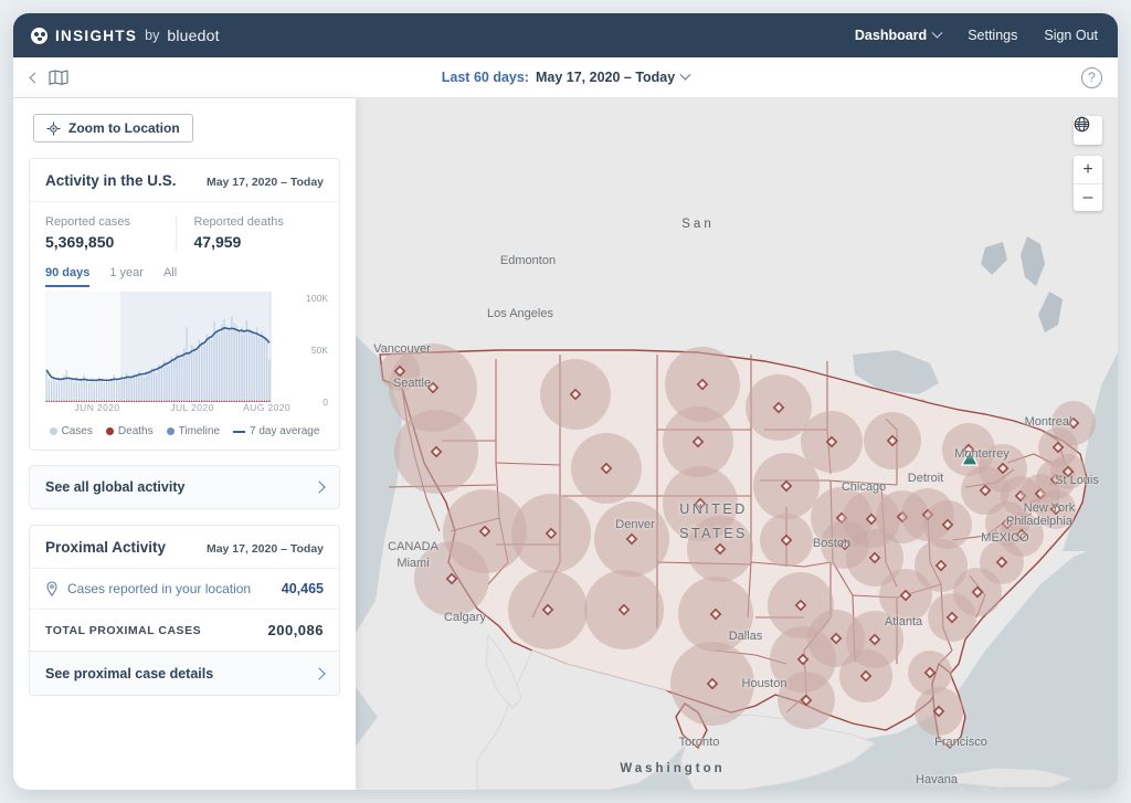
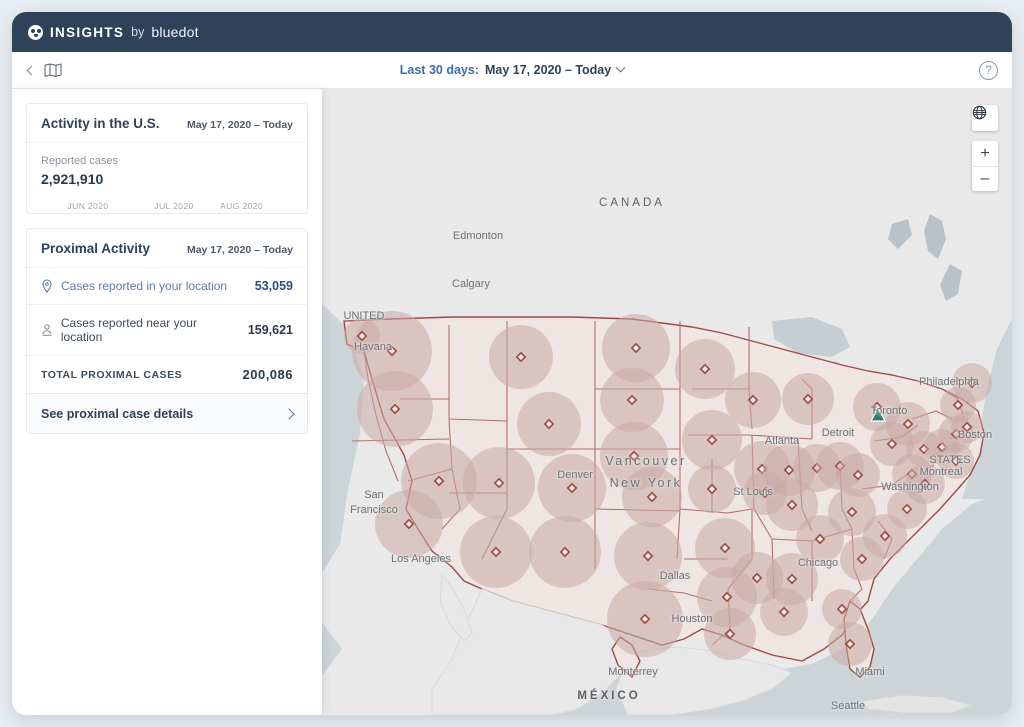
  INSIGHTS
  by
  bluedot
- Dashboard
- Settings
- Sign Out
- Last 60 days:
+ Last 30 days:
  May 17, 2020 – Today
  ?
- San
+ CANADA
- UNITED
+ Vancouver
- STATES
+ New York
- Washington
+ MÉXICO
  Edmonton
- Los Angeles
+ Calgary
- Vancouver
+ UNITED
- Seattle
+ Havana
- CANADA
+ San
- Miami
+ Francisco
- Calgary
+ Los Angeles
  Denver
  Dallas
  Houston
- Boston
+ St Louis
- Chicago
+ Atlanta
  Detroit
- Monterrey
+ Toronto
- Montreal
+ Philadelphia
- St Louis
+ Boston
- New York
+ STATES
- Philadelphia
+ Montreal
- MÉXICO
+ Washington
- Atlanta
+ Chicago
- Francisco
+ Miami
- Havana
+ Seattle
- Toronto
+ Monterrey
  +
  –
- Zoom to Location
  Activity in the U.S.
  May 17, 2020 – Today
  Reported cases
- 5,369,850
+ 2,921,910
- Reported deaths
- 47,959
- 90 days
- 1 year
- All
- 0
- 50K
- 100K
  JUN 2020
  JUL 2020
  AUG 2020
- Cases
- Deaths
- Timeline
- 7 day average
- See all global activity
  Proximal Activity
  May 17, 2020 – Today
  Cases reported in your location
- 40,465
+ 53,059
+ Cases reported near your location
+ 159,621
  TOTAL PROXIMAL CASES
  200,086
  See proximal case details
